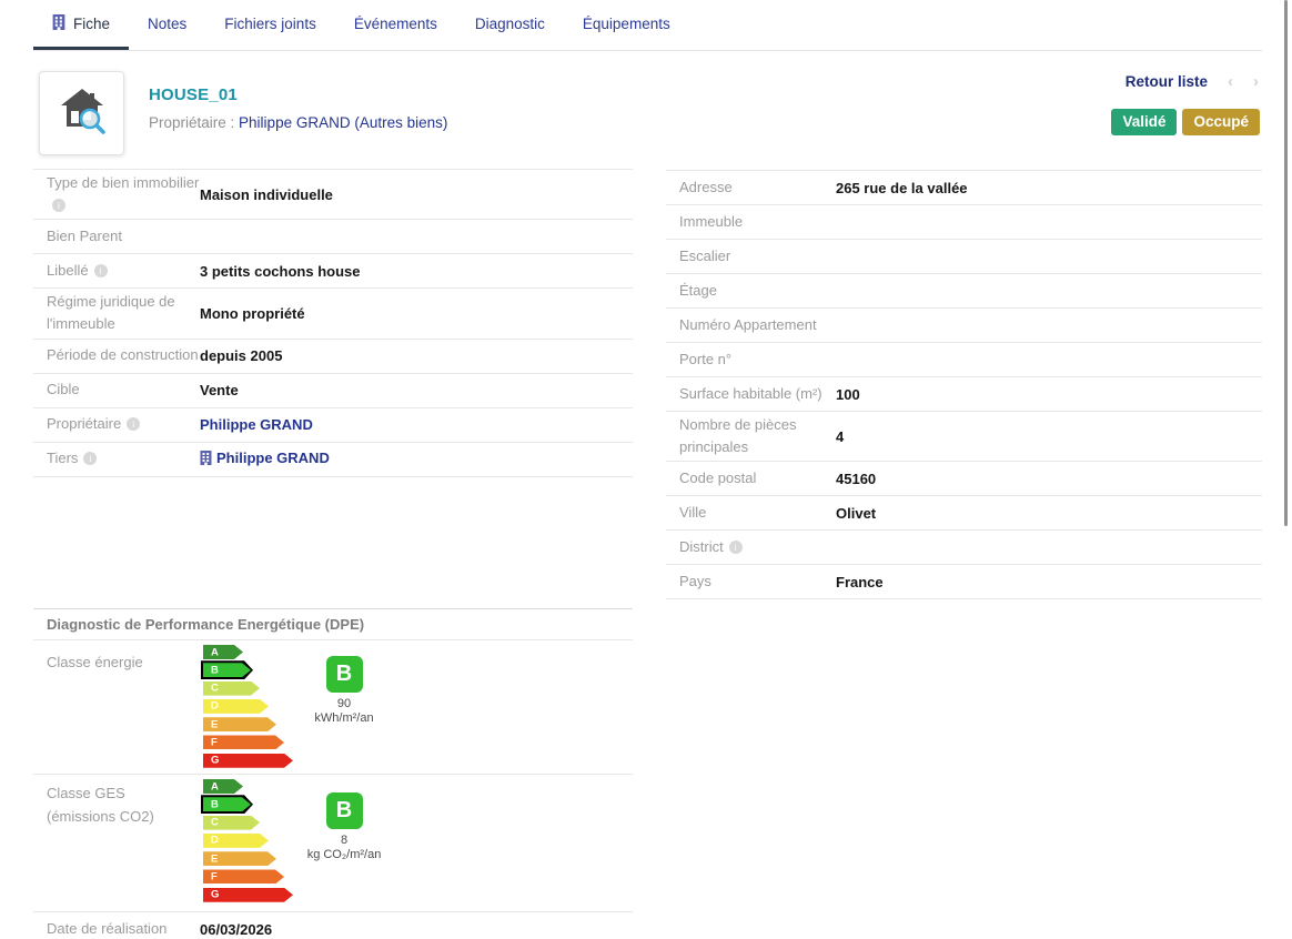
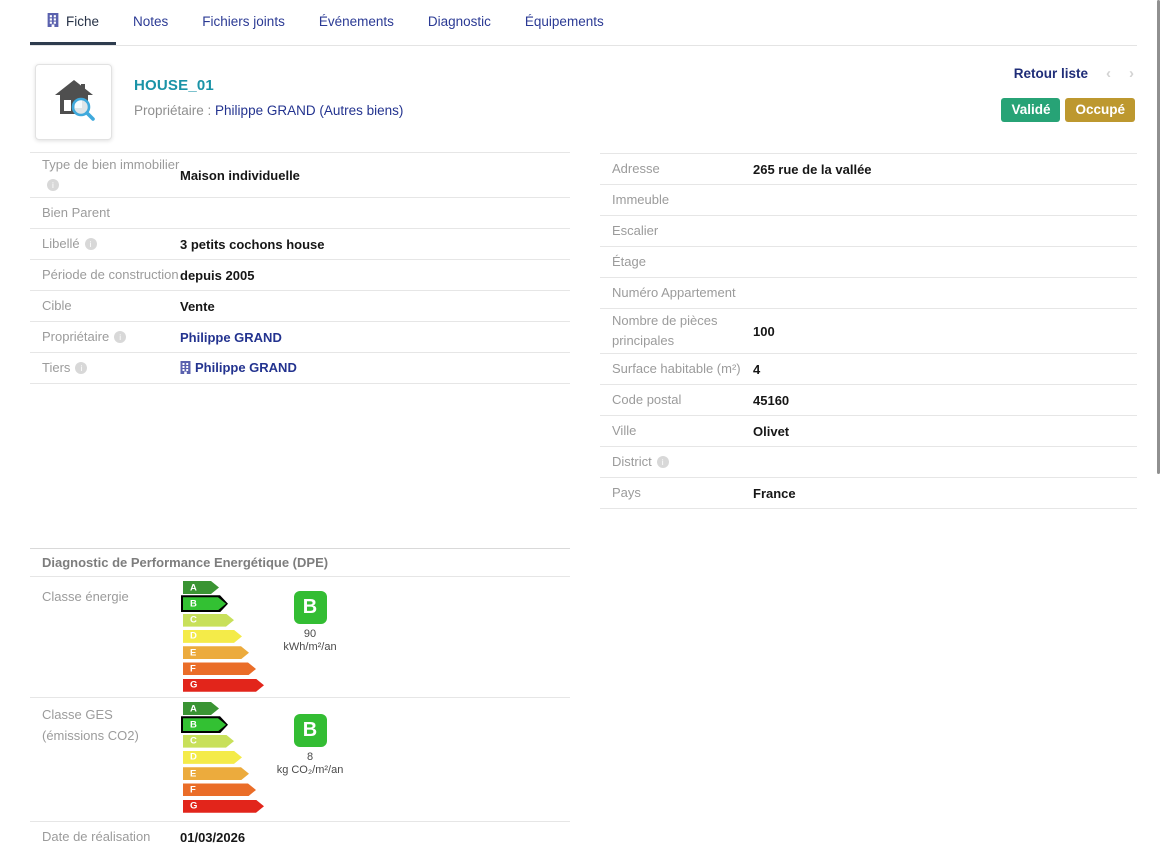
  Fiche
  Notes
  Fichiers joints
  Événements
  Diagnostic
  Équipements
  HOUSE_01
  Propriétaire : Philippe GRAND (Autres biens)
  Retour liste
  ‹
  ›
  Validé
  Occupé
  Type de bien immobilier
  Maison individuelle
  Bien Parent
  Libellé i
  3 petits cochons house
- Régime juridique de l'immeuble
- Mono propriété
  Période de construction
  depuis 2005
  Cible
  Vente
  Propriétaire
  Philippe GRAND
  Tiers i
  Philippe GRAND
  Adresse
  265 rue de la vallée
  Immeuble
  Escalier
  Étage
  Numéro Appartement
- Porte n°
- Surface habitable (m²)
+ Nombre de pièces principales
  100
- Nombre de pièces principales
+ Surface habitable (m²)
  4
  Code postal
  45160
  Ville
  Olivet
  District i
  Pays
  France
  Diagnostic de Performance Energétique (DPE)
  Classe énergie
  A
  B
  C
  D
  E
  F
  G
  B
  90
  kWh/m²/an
  Classe GES
  (émissions CO2)
  A
  B
  C
  D
  E
  F
  G
  B
  8
  kg CO₂/m²/an
  Date de réalisation
- 06/03/2026
+ 01/03/2026
